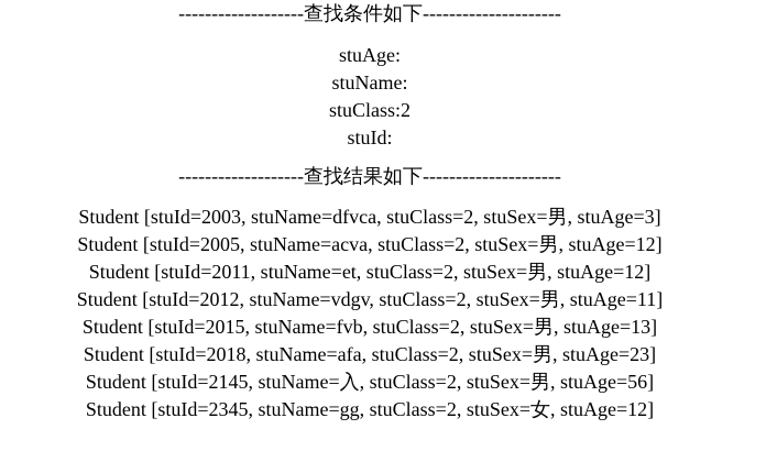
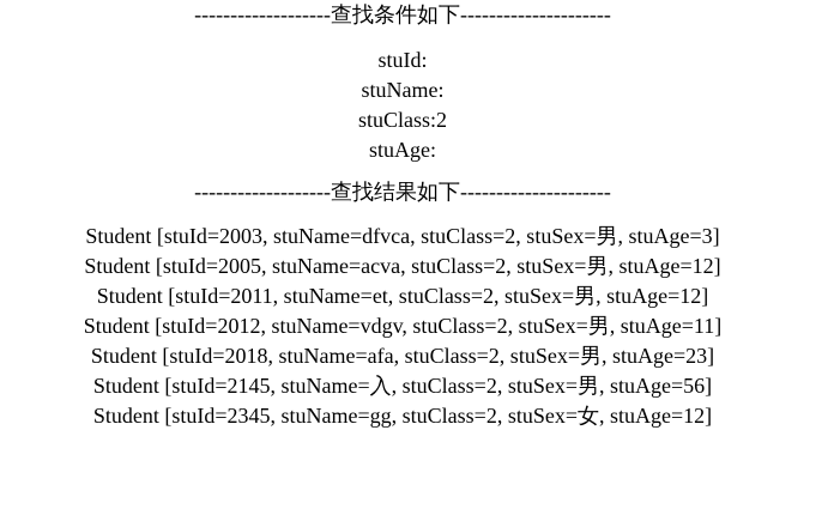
  -------------------查找条件如下---------------------
- stuAge:
+ stuId:
  stuName:
  stuClass:2
- stuId:
+ stuAge:
  -------------------查找结果如下---------------------
  Student [stuId=2003, stuName=dfvca, stuClass=2, stuSex=男, stuAge=3]
  Student [stuId=2005, stuName=acva, stuClass=2, stuSex=男, stuAge=12]
  Student [stuId=2011, stuName=et, stuClass=2, stuSex=男, stuAge=12]
  Student [stuId=2012, stuName=vdgv, stuClass=2, stuSex=男, stuAge=11]
- Student [stuId=2015, stuName=fvb, stuClass=2, stuSex=男, stuAge=13]
  Student [stuId=2018, stuName=afa, stuClass=2, stuSex=男, stuAge=23]
  Student [stuId=2145, stuName=入, stuClass=2, stuSex=男, stuAge=56]
  Student [stuId=2345, stuName=gg, stuClass=2, stuSex=女, stuAge=12]
